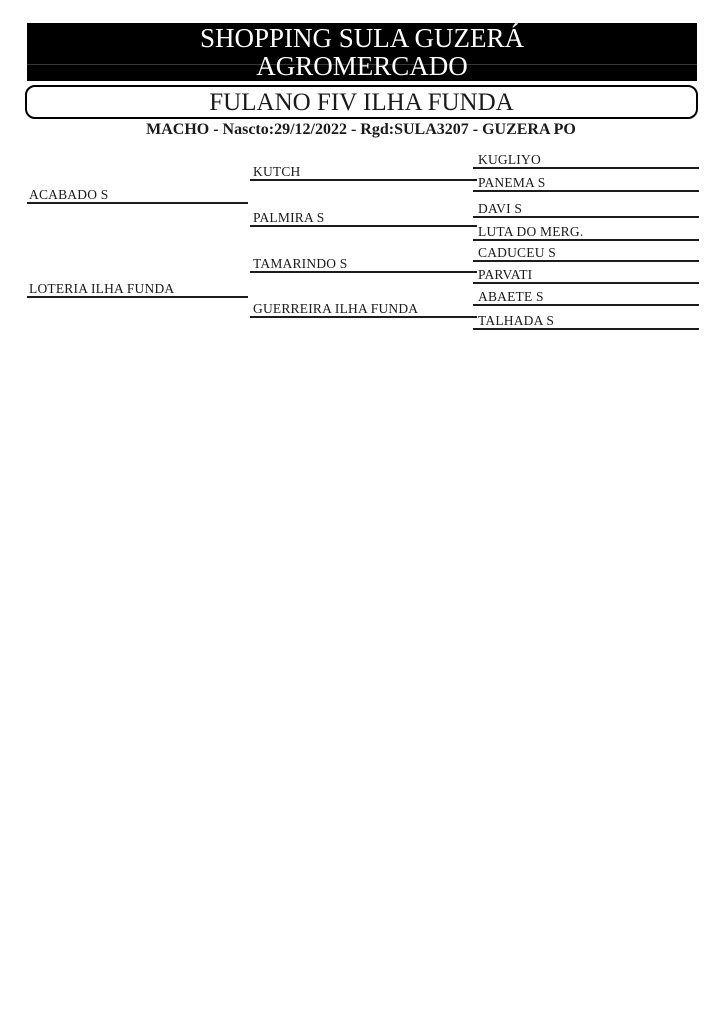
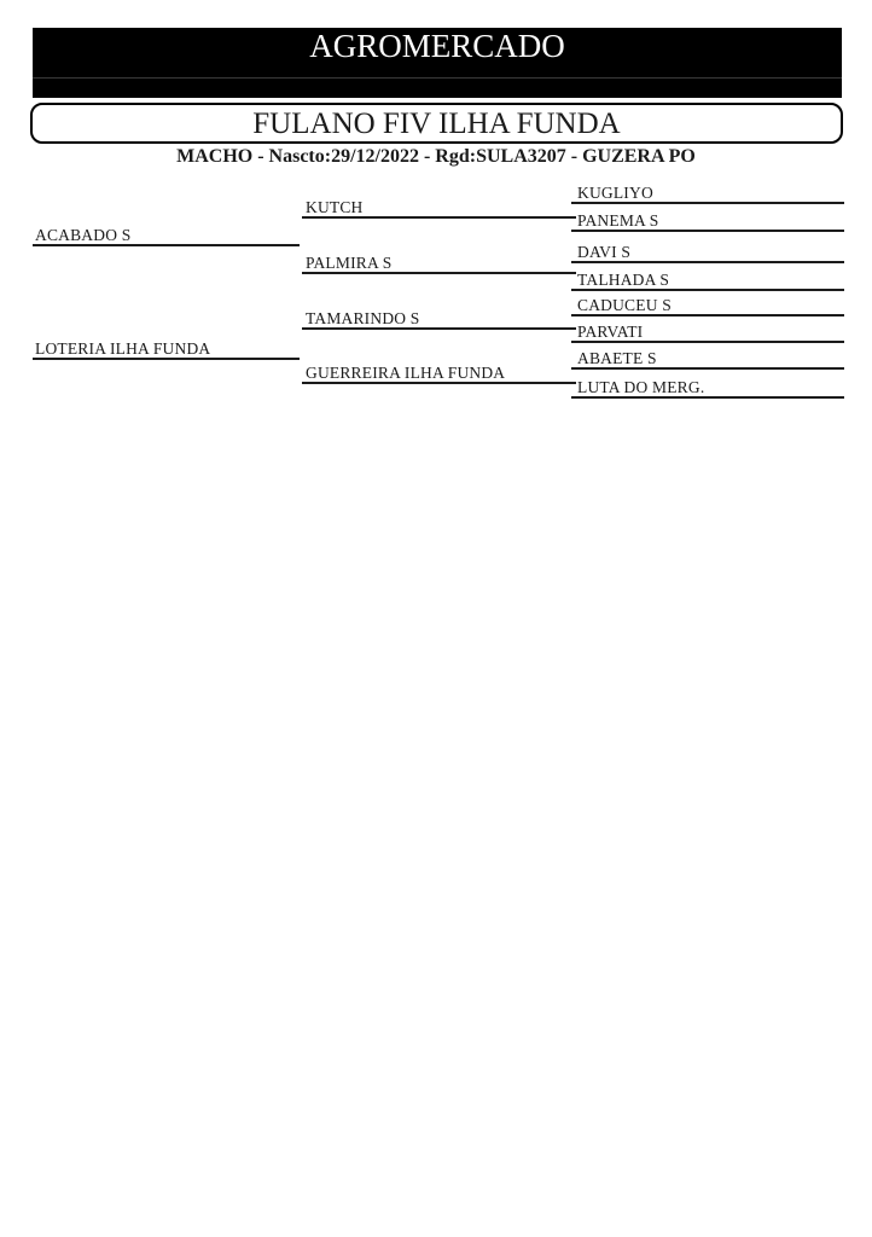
- SHOPPING SULA GUZERÁ
  AGROMERCADO
  FULANO FIV ILHA FUNDA
  MACHO - Nascto:29/12/2022 - Rgd:SULA3207 - GUZERA PO
  ACABADO S
  LOTERIA ILHA FUNDA
  KUTCH
  PALMIRA S
  TAMARINDO S
  GUERREIRA ILHA FUNDA
  KUGLIYO
  PANEMA S
  DAVI S
- LUTA DO MERG.
+ TALHADA S
  CADUCEU S
  PARVATI
  ABAETE S
- TALHADA S
+ LUTA DO MERG.
